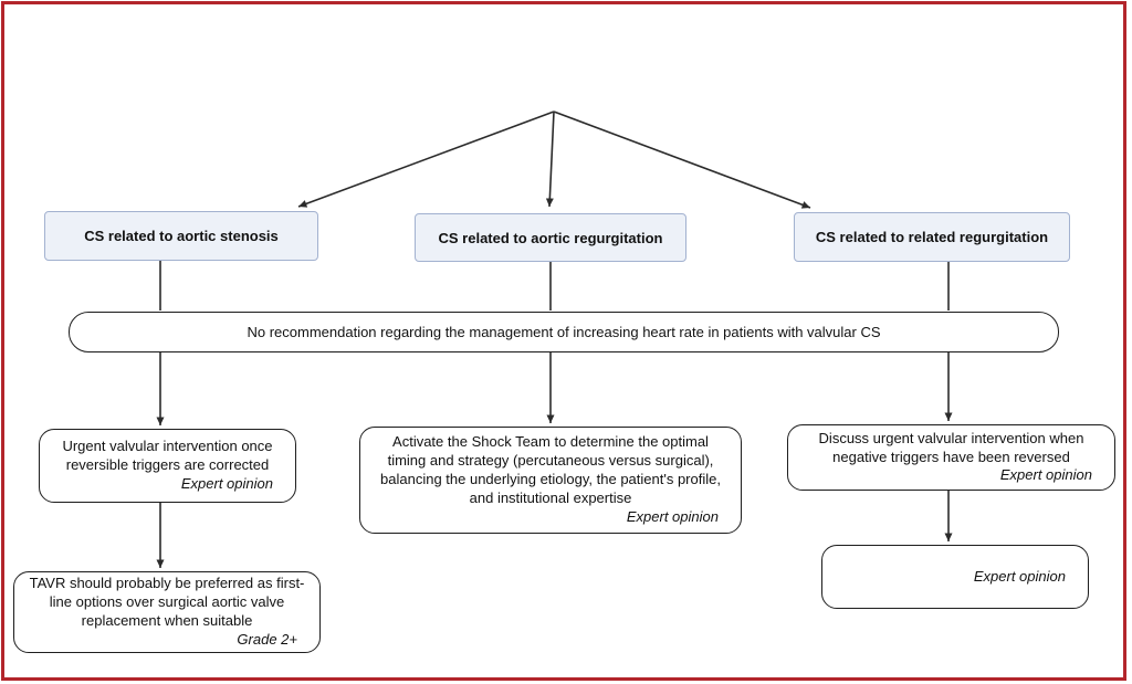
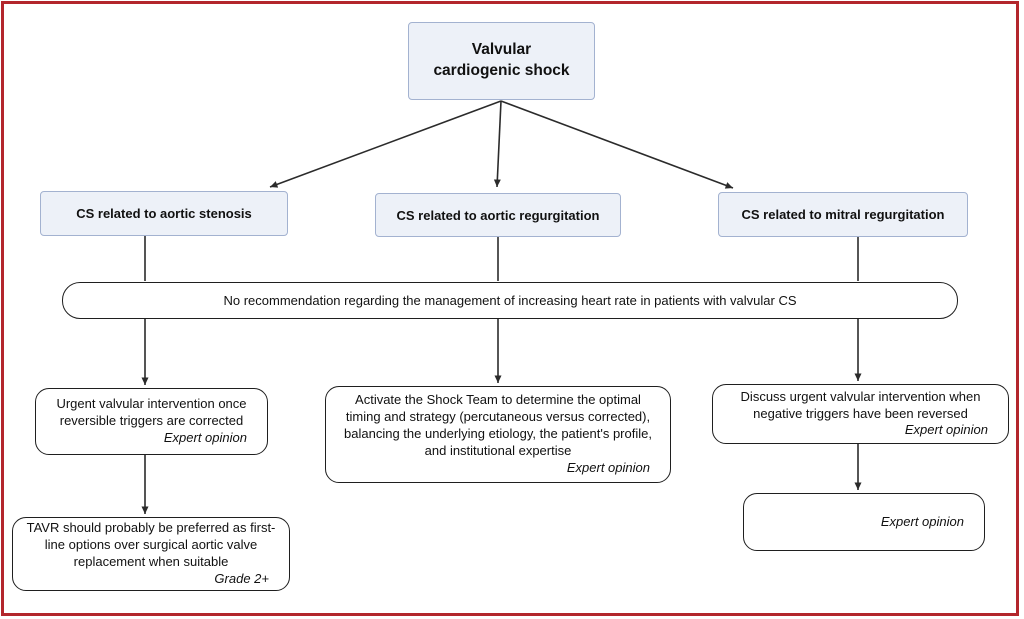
+ Valvular
+ cardiogenic shock
  CS related to aortic stenosis
  CS related to aortic regurgitation
- CS related to related regurgitation
+ CS related to mitral regurgitation
  No recommendation regarding the management of increasing heart rate in patients with valvular CS
  Urgent valvular intervention once reversible triggers are corrected
  Expert opinion
  TAVR should probably be preferred as first-line options over surgical aortic valve replacement when suitable
  Grade 2+
- Activate the Shock Team to determine the optimal timing and strategy (percutaneous versus surgical), balancing the underlying etiology, the patient's profile, and institutional expertise
+ Activate the Shock Team to determine the optimal timing and strategy (percutaneous versus corrected), balancing the underlying etiology, the patient's profile, and institutional expertise
  Expert opinion
  Discuss urgent valvular intervention when negative triggers have been reversed
  Expert opinion
  Expert opinion
